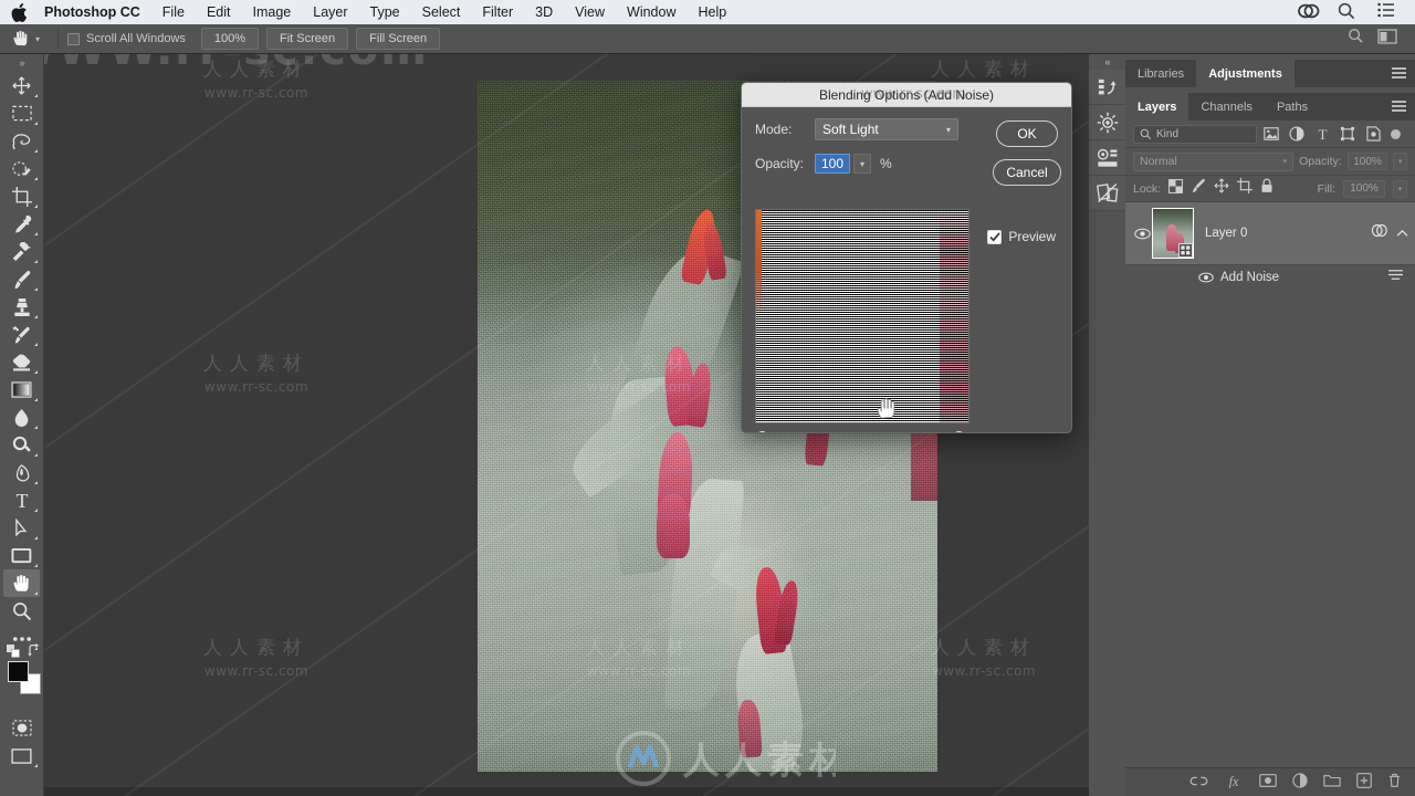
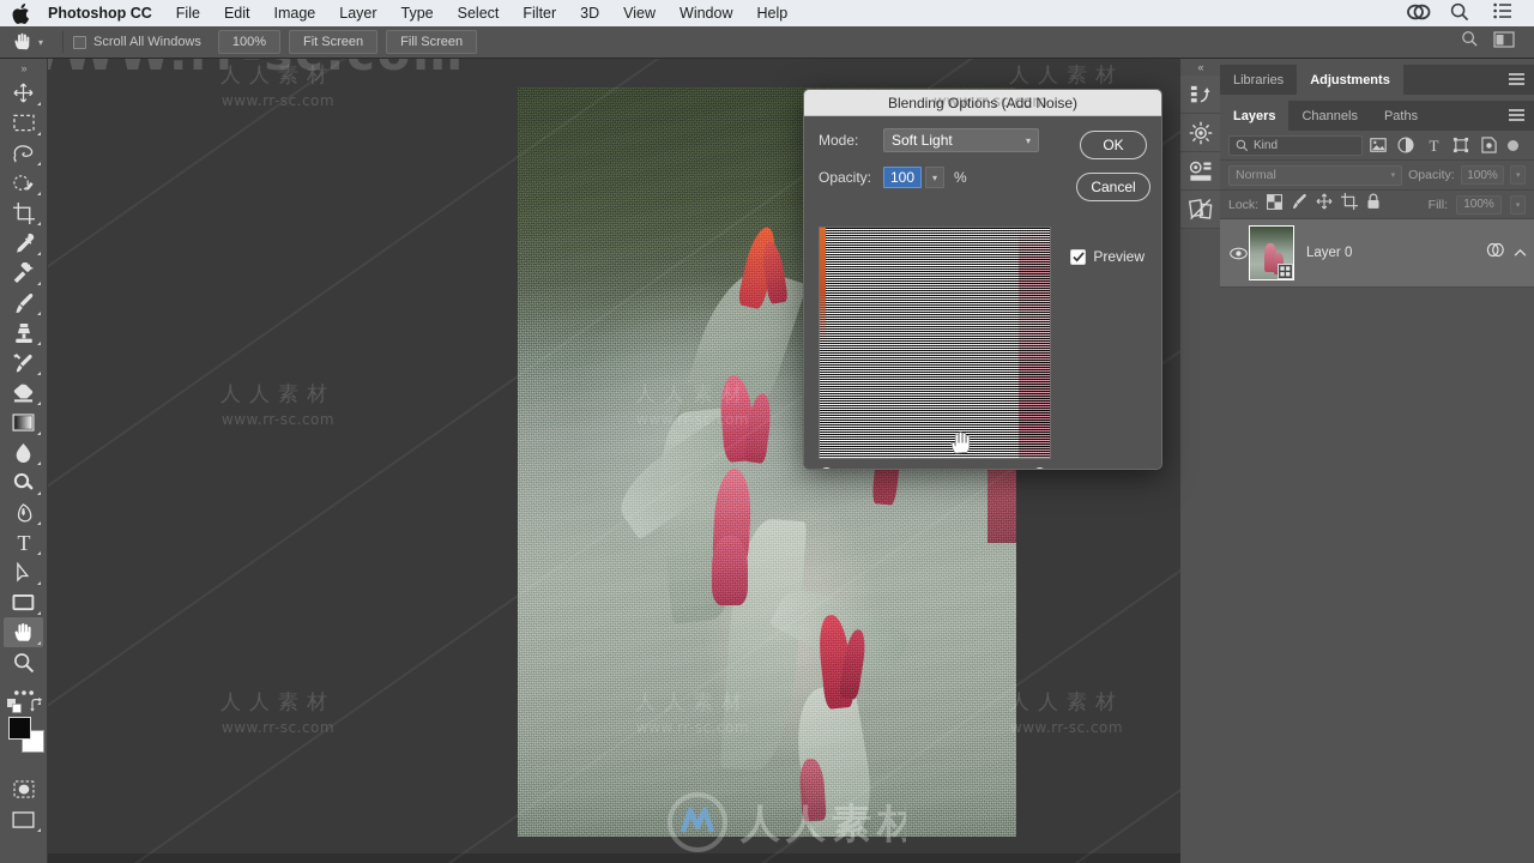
  Photoshop CC
  File
  Edit
  Image
  Layer
  Type
  Select
  Filter
  3D
  View
  Window
  Help
  ▾
  Scroll All Windows
  100%
  Fit Screen
  Fill Screen
  »
  T
  人人素材
  www.rr-sc.com
  人人素材
  www.rr-sc.com
  人人素材
  www.rr-sc.com
  人人素材
  www.rr-sc.com
  人人素材
  www.rr-sc.com
  人人素材
  人人素材
  www.rr-sc.com
  人人素材
  «
  Libraries
  Adjustments
  Layers
  Channels
  Paths
  Kind
  T
  Normal
  Opacity:
  100%
  Lock:
  Fill:
  100%
  Layer 0
- Add Noise
- fx
  Blending Options (Add Noise)
  www.rr-sc.com
  Mode:
  Soft Light
  ▾
  Opacity:
  100
  ▾
  %
  OK
  Cancel
  Preview
